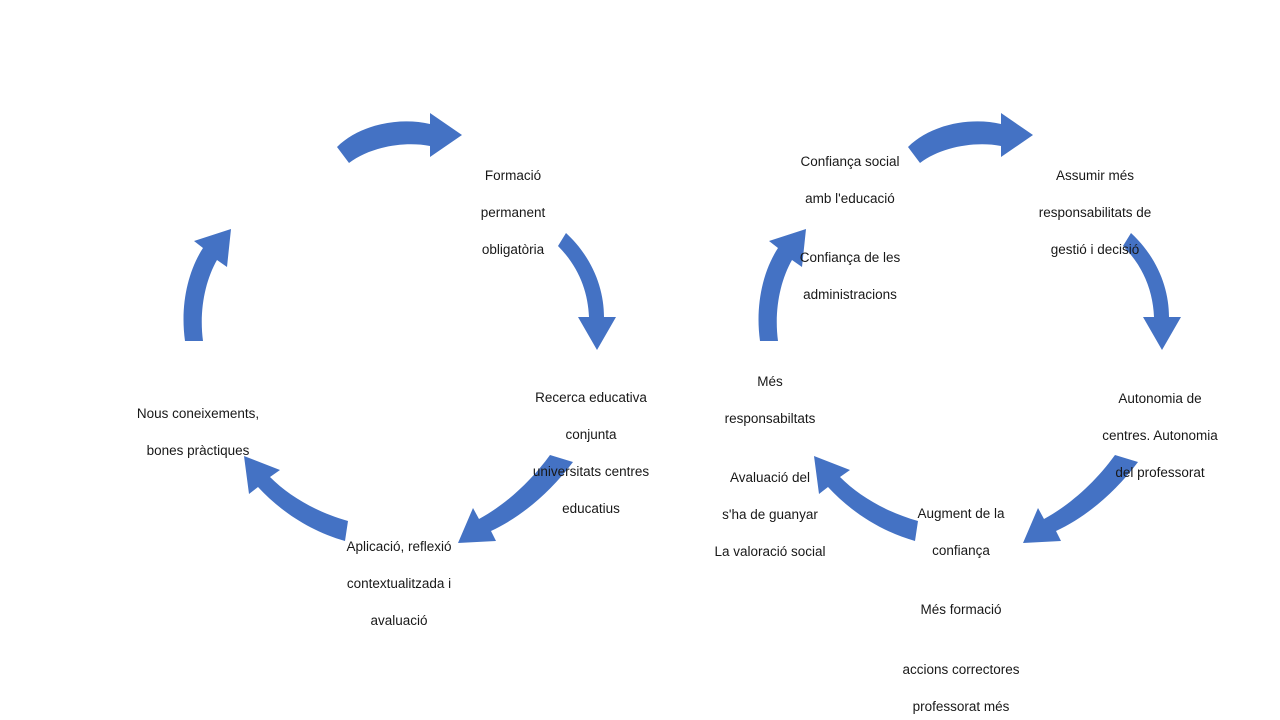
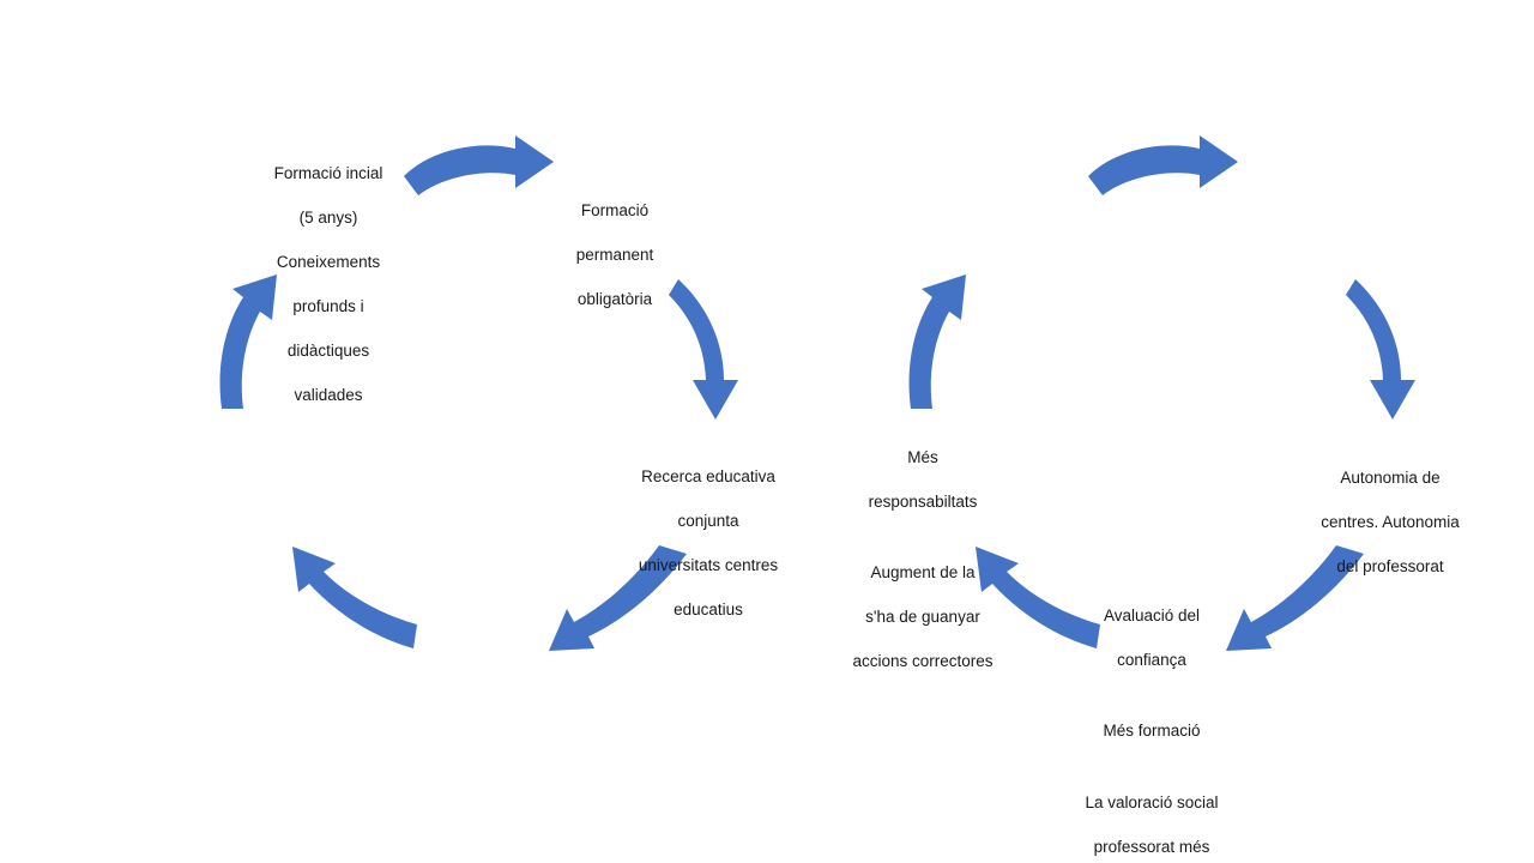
+ Formació incial
+ (5 anys)
+ Coneixements
+ profunds i
+ didàctiques
+ validades
  Formació
  permanent
  obligatòria
  Recerca educativa
  conjunta
  universitats centres
  educatius
- Aplicació, reflexió
- contextualitzada i
- avaluació
- Nous coneixements,
- bones pràctiques
- Confiança social
- amb l'educació
- Confiança de les
- administracions
- Assumir més
- responsabilitats de
- gestió i decisió
  Autonomia de
  centres. Autonomia
  del professorat
- Augment de la
+ Avaluació del
  confiança
  Més formació
- accions correctores
+ La valoració social
  professorat més
  Més
  responsabiltats
- Avaluació del
+ Augment de la
  s'ha de guanyar
- La valoració social
+ accions correctores
